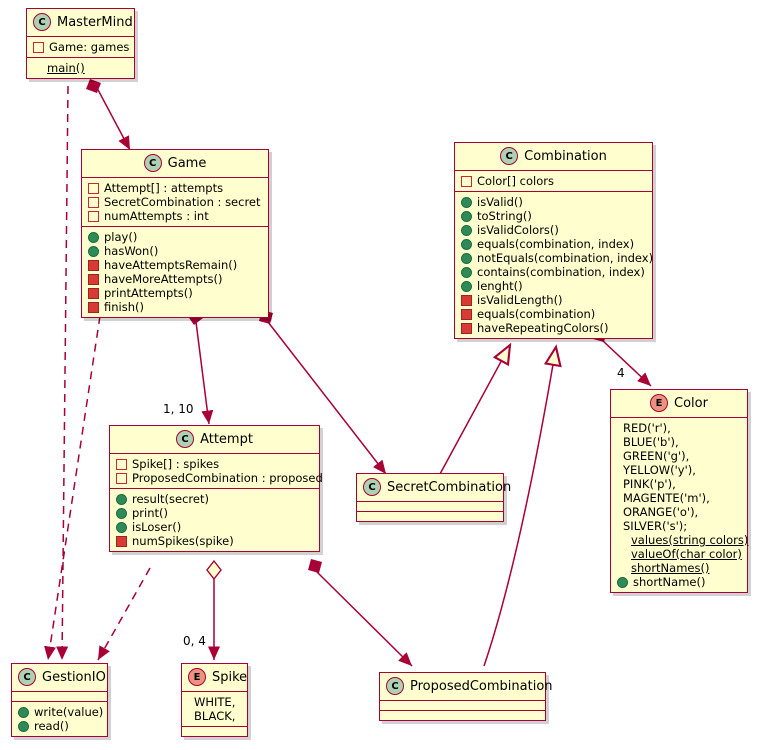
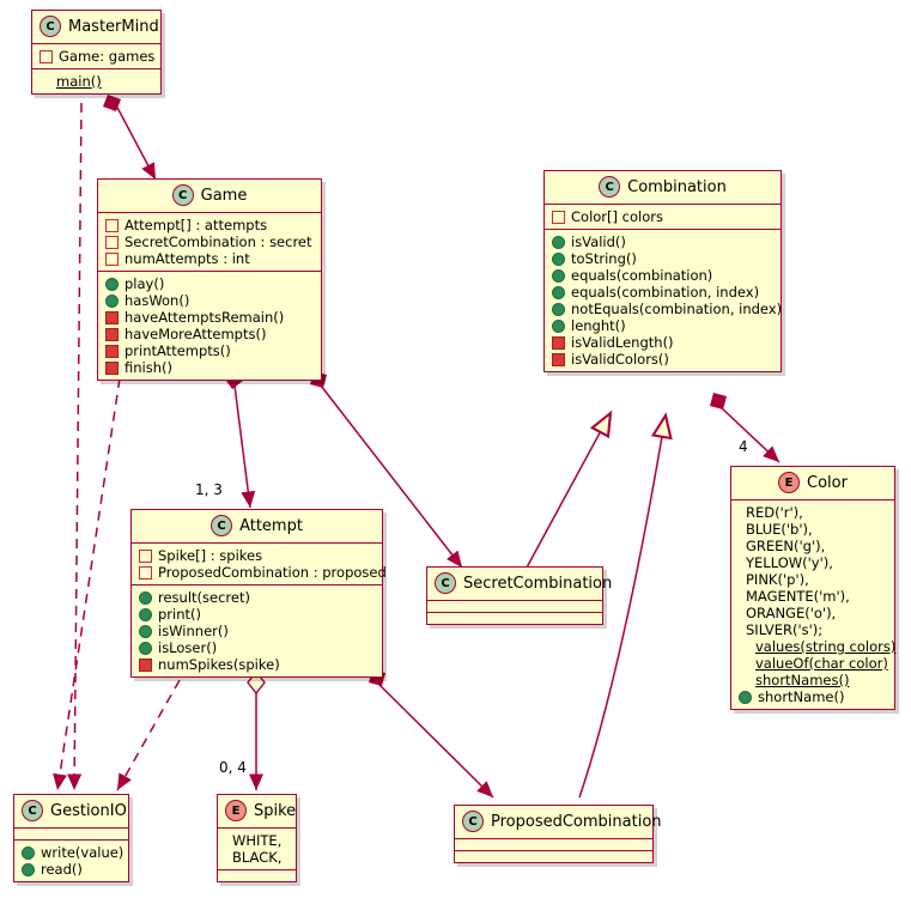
- 1, 10
+ 1, 3
  0, 4
  4
  C
  MasterMind
  Game: games
  main()
  C
  Game
  Attempt[] : attempts
  SecretCombination : secret
  numAttempts : int
  play()
  hasWon()
  haveAttemptsRemain()
  haveMoreAttempts()
  printAttempts()
  finish()
  C
  Combination
  Color[] colors
  isValid()
  toString()
- isValidColors()
+ equals(combination)
  equals(combination, index)
  notEquals(combination, index)
- contains(combination, index)
  lenght()
  isValidLength()
- equals(combination)
+ isValidColors()
- haveRepeatingColors()
  E
  Color
  RED('r'),
  BLUE('b'),
  GREEN('g'),
  YELLOW('y'),
  PINK('p'),
  MAGENTE('m'),
  ORANGE('o'),
  SILVER('s');
  values(string colors)
  valueOf(char color)
  shortNames()
  shortName()
  C
  Attempt
  Spike[] : spikes
  ProposedCombination : proposed
  result(secret)
  print()
+ isWinner()
  isLoser()
  numSpikes(spike)
  C
  SecretCombination
  C
  ProposedCombination
  C
  GestionIO
  write(value)
  read()
  E
  Spike
  WHITE,
  BLACK,
